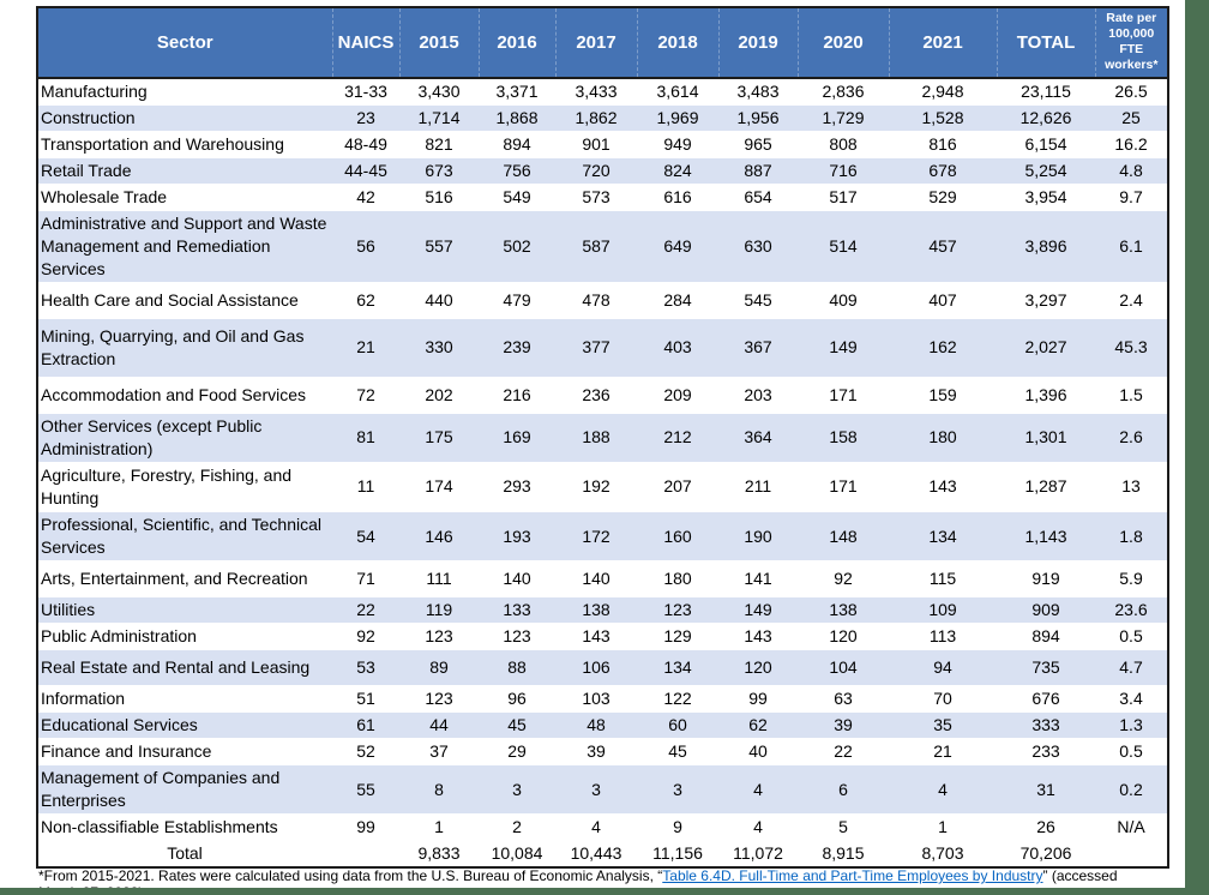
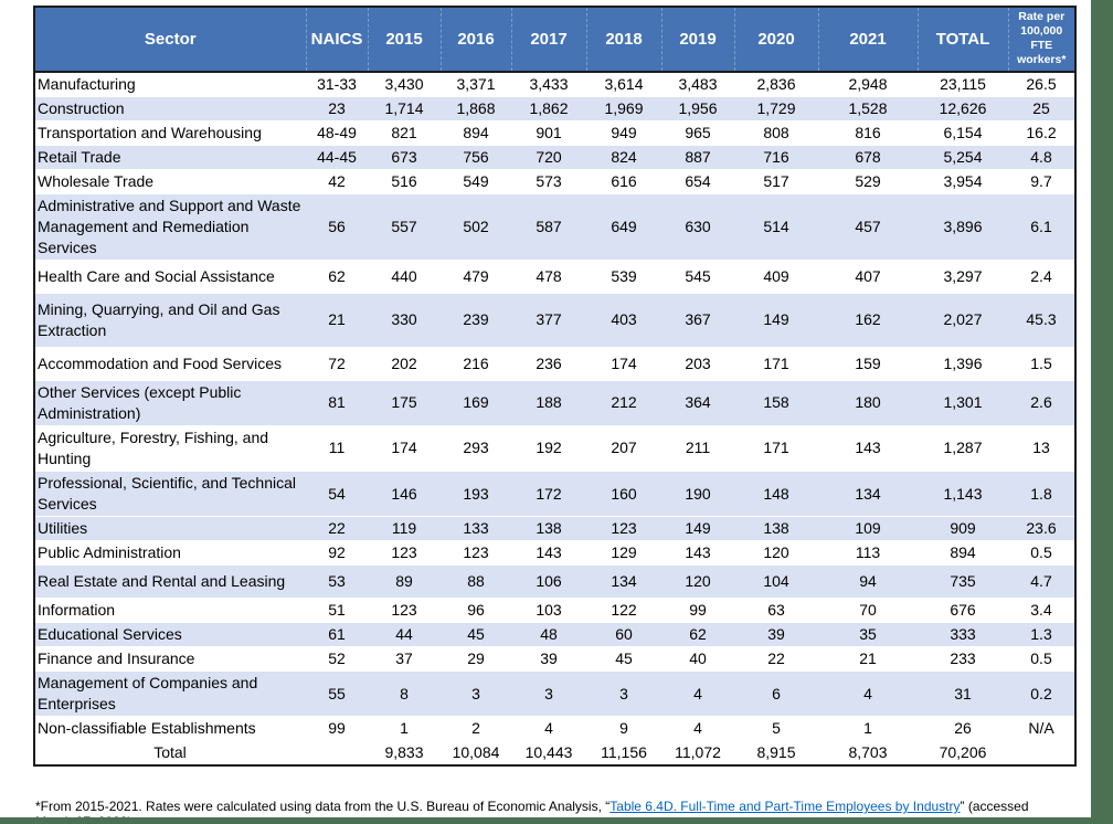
  Sector	NAICS	2015	2016	2017	2018	2019	2020	2021	TOTAL	Rate per 100,000 FTE workers*
  Manufacturing	31-33	3,430	3,371	3,433	3,614	3,483	2,836	2,948	23,115	26.5
  Construction	23	1,714	1,868	1,862	1,969	1,956	1,729	1,528	12,626	25
  Transportation and Warehousing	48-49	821	894	901	949	965	808	816	6,154	16.2
  Retail Trade	44-45	673	756	720	824	887	716	678	5,254	4.8
  Wholesale Trade	42	516	549	573	616	654	517	529	3,954	9.7
  Administrative and Support and Waste Management and Remediation Services	56	557	502	587	649	630	514	457	3,896	6.1
- Health Care and Social Assistance	62	440	479	478	284	545	409	407	3,297	2.4
+ Health Care and Social Assistance	62	440	479	478	539	545	409	407	3,297	2.4
  Mining, Quarrying, and Oil and Gas Extraction	21	330	239	377	403	367	149	162	2,027	45.3
- Accommodation and Food Services	72	202	216	236	209	203	171	159	1,396	1.5
+ Accommodation and Food Services	72	202	216	236	174	203	171	159	1,396	1.5
  Other Services (except Public Administration)	81	175	169	188	212	364	158	180	1,301	2.6
  Agriculture, Forestry, Fishing, and Hunting	11	174	293	192	207	211	171	143	1,287	13
  Professional, Scientific, and Technical Services	54	146	193	172	160	190	148	134	1,143	1.8
- Arts, Entertainment, and Recreation	71	111	140	140	180	141	92	115	919	5.9
  Utilities	22	119	133	138	123	149	138	109	909	23.6
  Public Administration	92	123	123	143	129	143	120	113	894	0.5
  Real Estate and Rental and Leasing	53	89	88	106	134	120	104	94	735	4.7
  Information	51	123	96	103	122	99	63	70	676	3.4
  Educational Services	61	44	45	48	60	62	39	35	333	1.3
  Finance and Insurance	52	37	29	39	45	40	22	21	233	0.5
  Management of Companies and Enterprises	55	8	3	3	3	4	6	4	31	0.2
  Non-classifiable Establishments	99	1	2	4	9	4	5	1	26	N/A
  Total		9,833	10,084	10,443	11,156	11,072	8,915	8,703	70,206
  *From 2015-2021. Rates were calculated using data from the U.S. Bureau of Economic Analysis, “Table 6.4D. Full-Time and Part-Time Employees by Industry” (accessed
